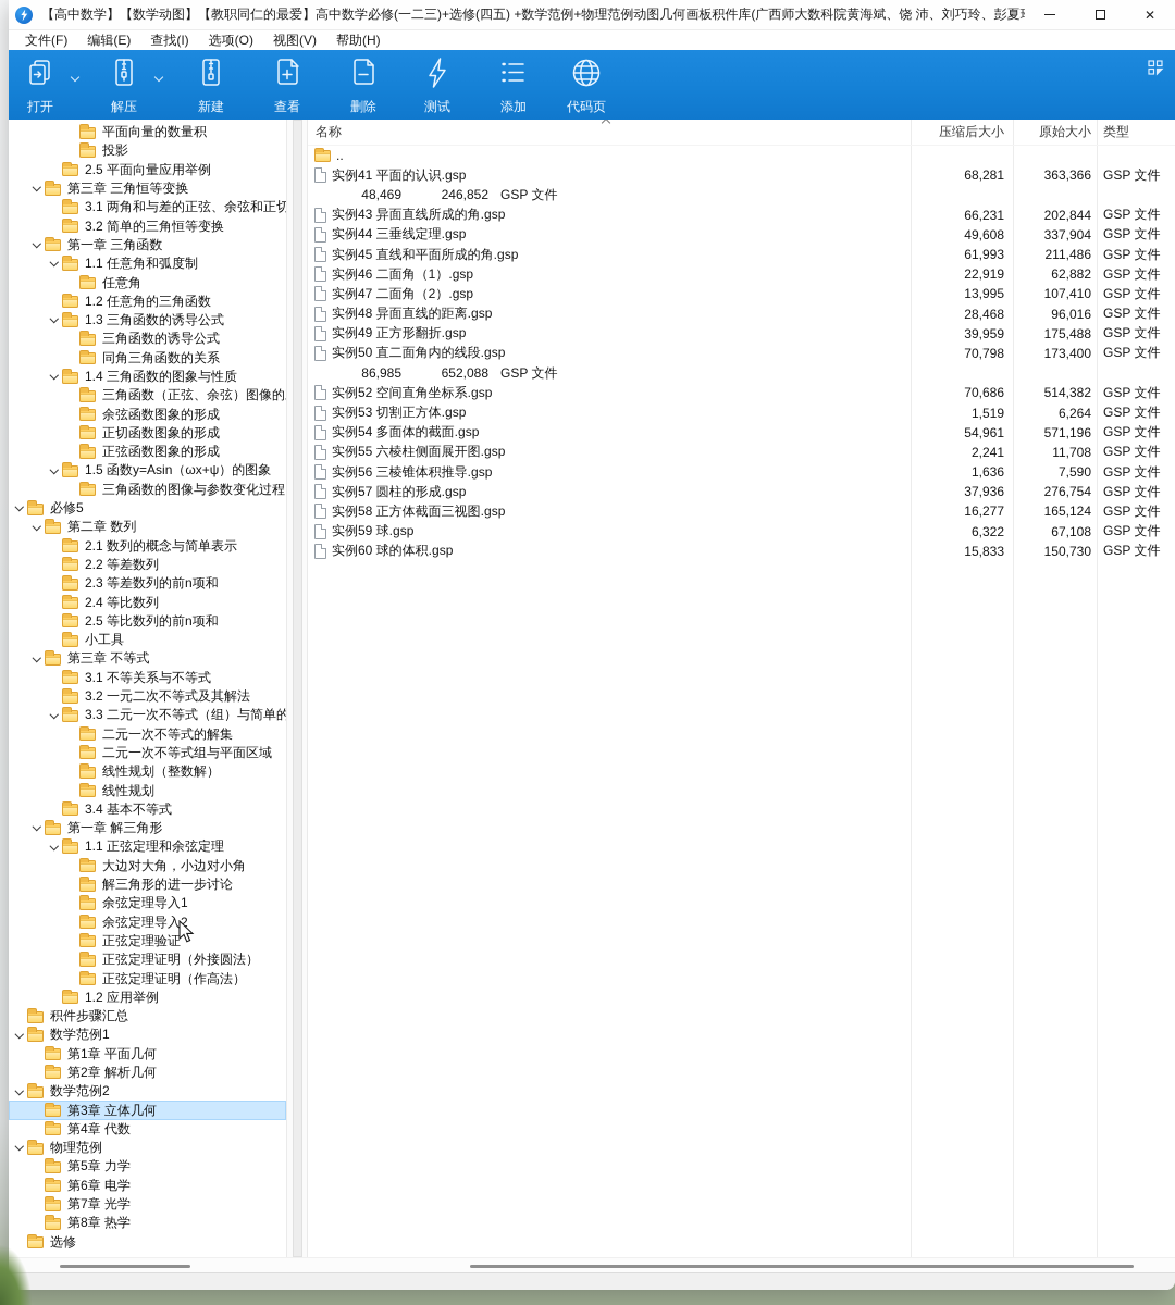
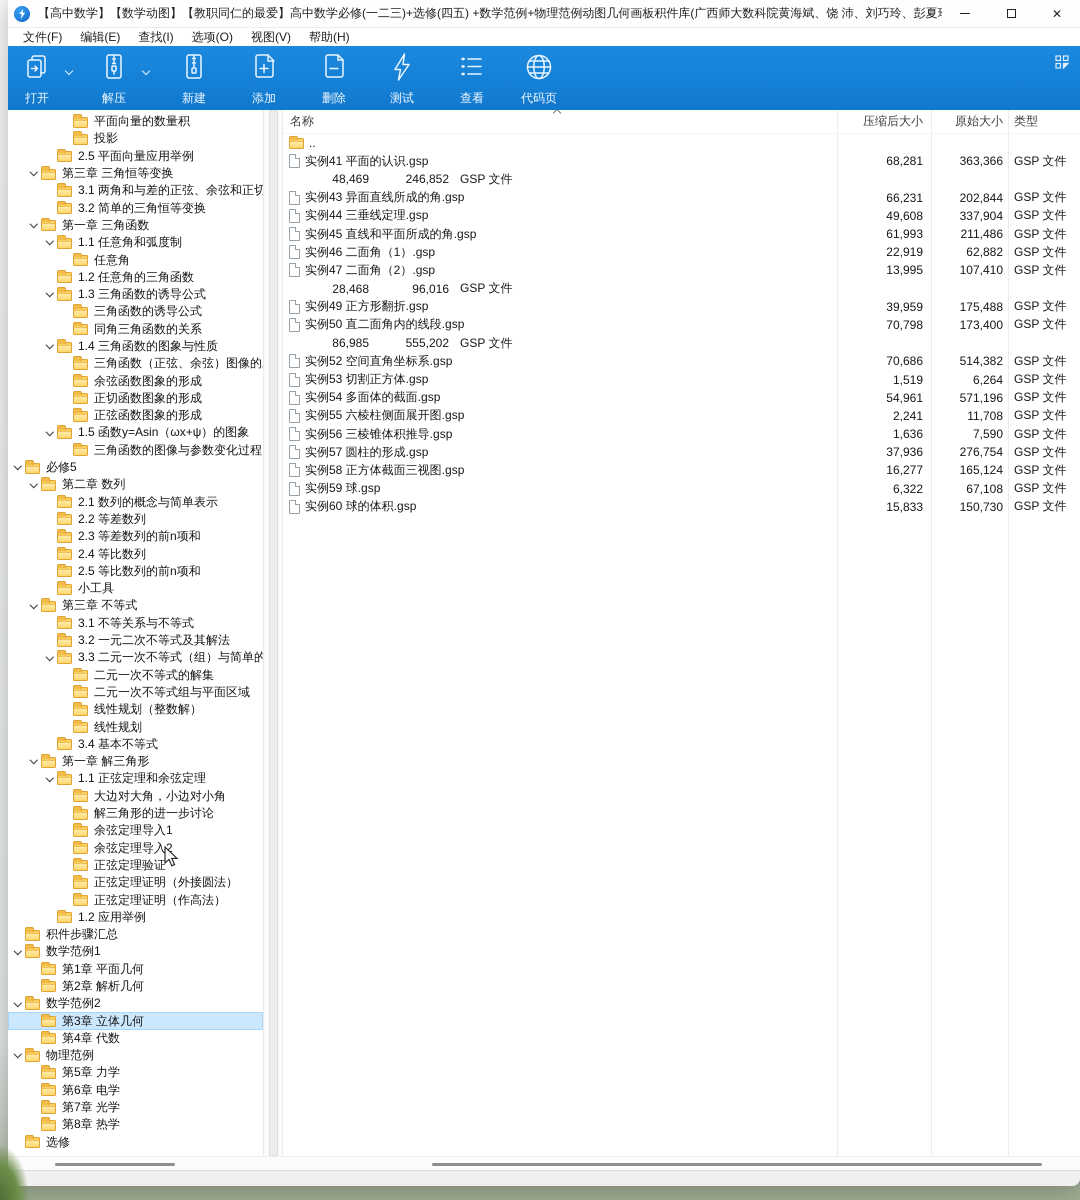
  【高中数学】【数学动图】【教职同仁的最爱】高中数学必修(一二三)+选修(四五) +数学范例+物理范例动图几何画板积件库(广西师大数科院黄海斌、饶 沛、刘巧玲、彭夏
  ✕
  文件(F)
  编辑(E)
  查找(I)
  选项(O)
  视图(V)
  帮助(H)
  打开
  解压
  新建
- 查看
+ 添加
  删除
  测试
- 添加
+ 查看
  代码页
  平面向量的数量积
  投影
  2.5 平面向量应用举例
  第三章 三角恒等变换
  3.1 两角和与差的正弦、余弦和正切
  3.2 简单的三角恒等变换
  第一章 三角函数
  1.1 任意角和弧度制
  任意角
  1.2 任意角的三角函数
  1.3 三角函数的诱导公式
  三角函数的诱导公式
  同角三角函数的关系
  1.4 三角函数的图象与性质
  三角函数（正弦、余弦）图像的
  余弦函数图象的形成
  正切函数图象的形成
  正弦函数图象的形成
  1.5 函数y=Asin（ωx+ψ）的图象
  三角函数的图像与参数变化过程
  必修5
  第二章 数列
  2.1 数列的概念与简单表示
  2.2 等差数列
  2.3 等差数列的前n项和
  2.4 等比数列
  2.5 等比数列的前n项和
  小工具
  第三章 不等式
  3.1 不等关系与不等式
  3.2 一元二次不等式及其解法
  3.3 二元一次不等式（组）与简单的
  二元一次不等式的解集
  二元一次不等式组与平面区域
  线性规划（整数解）
  线性规划
  3.4 基本不等式
  第一章 解三角形
  1.1 正弦定理和余弦定理
  大边对大角，小边对小角
  解三角形的进一步讨论
  余弦定理导入1
  余弦定理导入2
  正弦定理验证
  正弦定理证明（外接圆法）
  正弦定理证明（作高法）
  1.2 应用举例
  积件步骤汇总
  数学范例1
  第1章 平面几何
  第2章 解析几何
  数学范例2
  第3章 立体几何
  第4章 代数
  物理范例
  第5章 力学
  第6章 电学
  第7章 光学
  第8章 热学
  选修
  名称
  压缩后大小
  原始大小
  类型
  ..
  实例41 平面的认识.gsp
  68,281
  363,366
  GSP 文件
  48,469
  246,852
  GSP 文件
  实例43 异面直线所成的角.gsp
  66,231
  202,844
  GSP 文件
  实例44 三垂线定理.gsp
  49,608
  337,904
  GSP 文件
  实例45 直线和平面所成的角.gsp
  61,993
  211,486
  GSP 文件
  实例46 二面角（1）.gsp
  22,919
  62,882
  GSP 文件
  实例47 二面角（2）.gsp
  13,995
  107,410
  GSP 文件
- 实例48 异面直线的距离.gsp
  28,468
  96,016
  GSP 文件
  实例49 正方形翻折.gsp
  39,959
  175,488
  GSP 文件
  实例50 直二面角内的线段.gsp
  70,798
  173,400
  GSP 文件
  86,985
- 652,088
+ 555,202
  GSP 文件
  实例52 空间直角坐标系.gsp
  70,686
  514,382
  GSP 文件
  实例53 切割正方体.gsp
  1,519
  6,264
  GSP 文件
  实例54 多面体的截面.gsp
  54,961
  571,196
  GSP 文件
  实例55 六棱柱侧面展开图.gsp
  2,241
  11,708
  GSP 文件
  实例56 三棱锥体积推导.gsp
  1,636
  7,590
  GSP 文件
  实例57 圆柱的形成.gsp
  37,936
  276,754
  GSP 文件
  实例58 正方体截面三视图.gsp
  16,277
  165,124
  GSP 文件
  实例59 球.gsp
  6,322
  67,108
  GSP 文件
  实例60 球的体积.gsp
  15,833
  150,730
  GSP 文件
